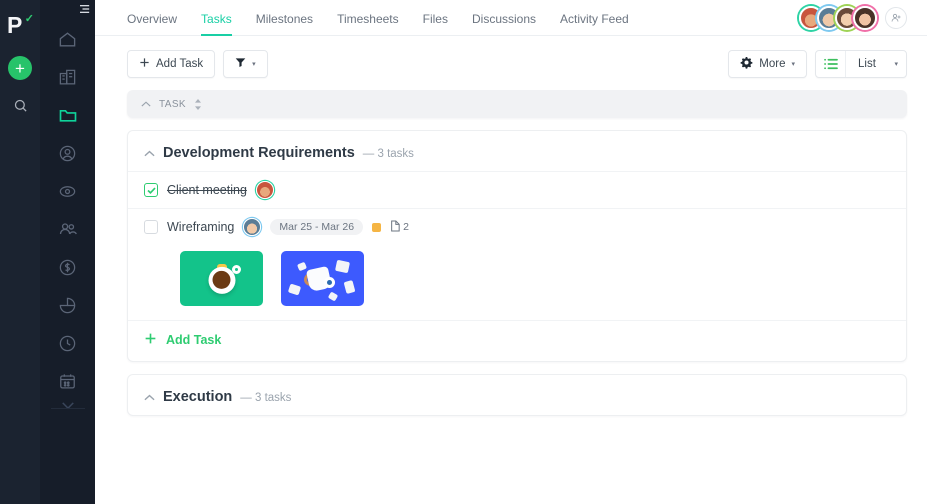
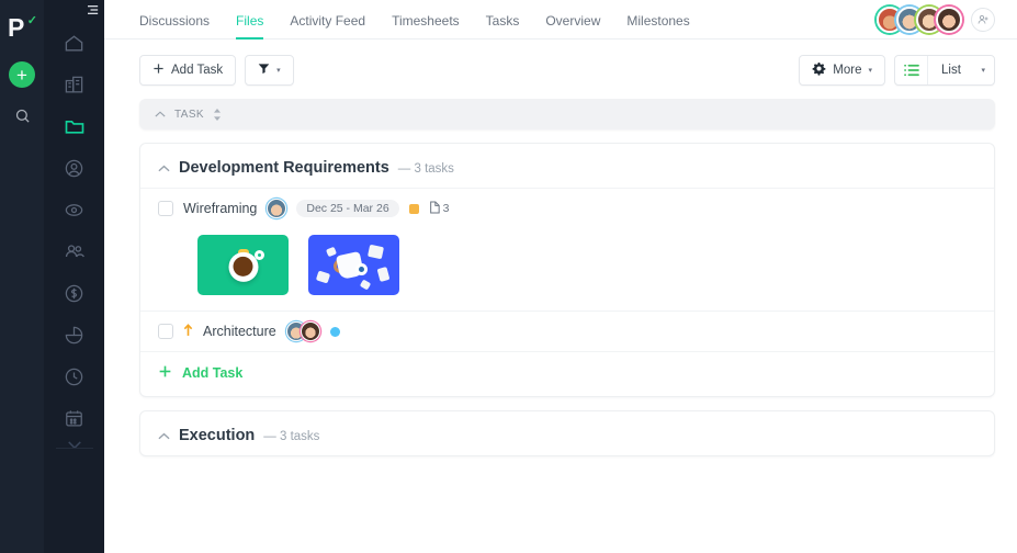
  P
  ✓
  +
- Overview
+ Discussions
- Tasks
+ Files
- Milestones
+ Activity Feed
  Timesheets
- Files
+ Tasks
- Discussions
+ Overview
- Activity Feed
+ Milestones
  Add Task
  More
  List
  TASK
  Development Requirements
  — 3 tasks
- Client meeting
  Wireframing
- Mar 25 - Mar 26
+ Dec 25 - Mar 26
- 2
+ 3
+ Architecture
  Add Task
  Execution
  — 3 tasks
